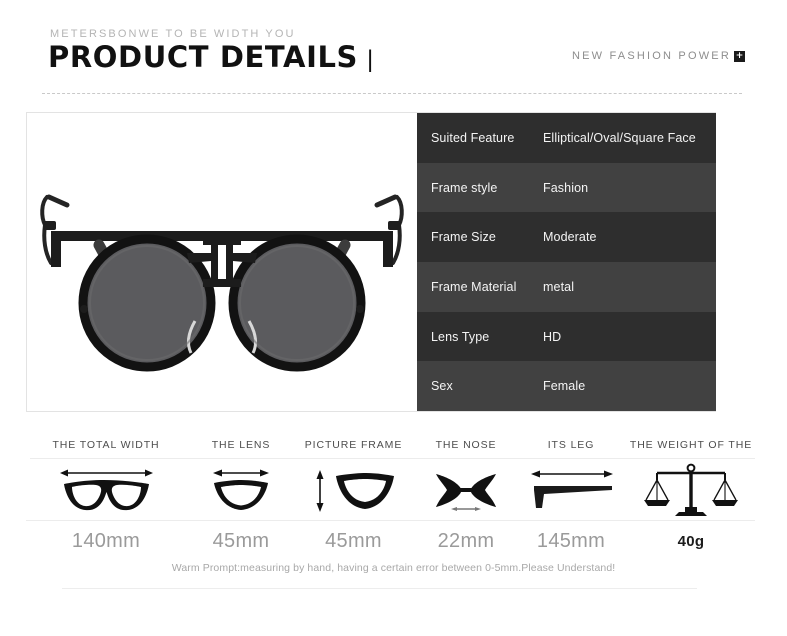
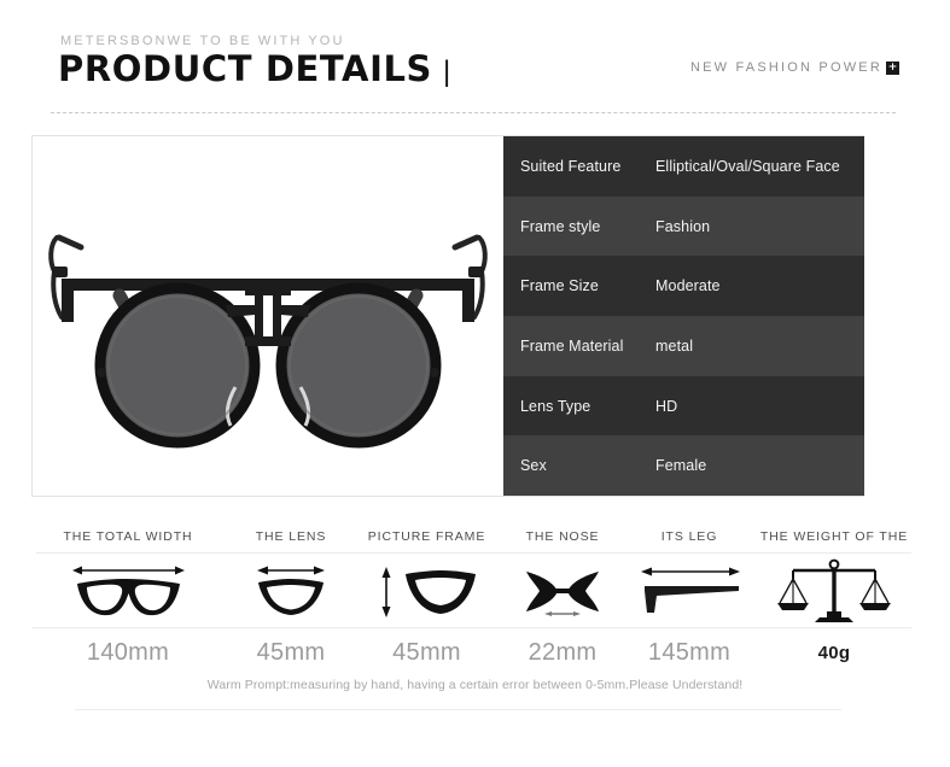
- METERSBONWE TO BE WIDTH YOU
+ METERSBONWE TO BE WITH YOU
  PRODUCT DETAILS
  |
  NEW FASHION POWER
  +
  Suited Feature
  Elliptical/Oval/Square Face
  Frame style
  Fashion
  Frame Size
  Moderate
  Frame Material
  metal
  Lens Type
  HD
  Sex
  Female
  THE TOTAL WIDTH
  THE LENS
  PICTURE FRAME
  THE NOSE
  ITS LEG
  THE WEIGHT OF THE
  140mm
  45mm
  45mm
  22mm
  145mm
  40g
  Warm Prompt:measuring by hand, having a certain error between 0-5mm.Please Understand!
